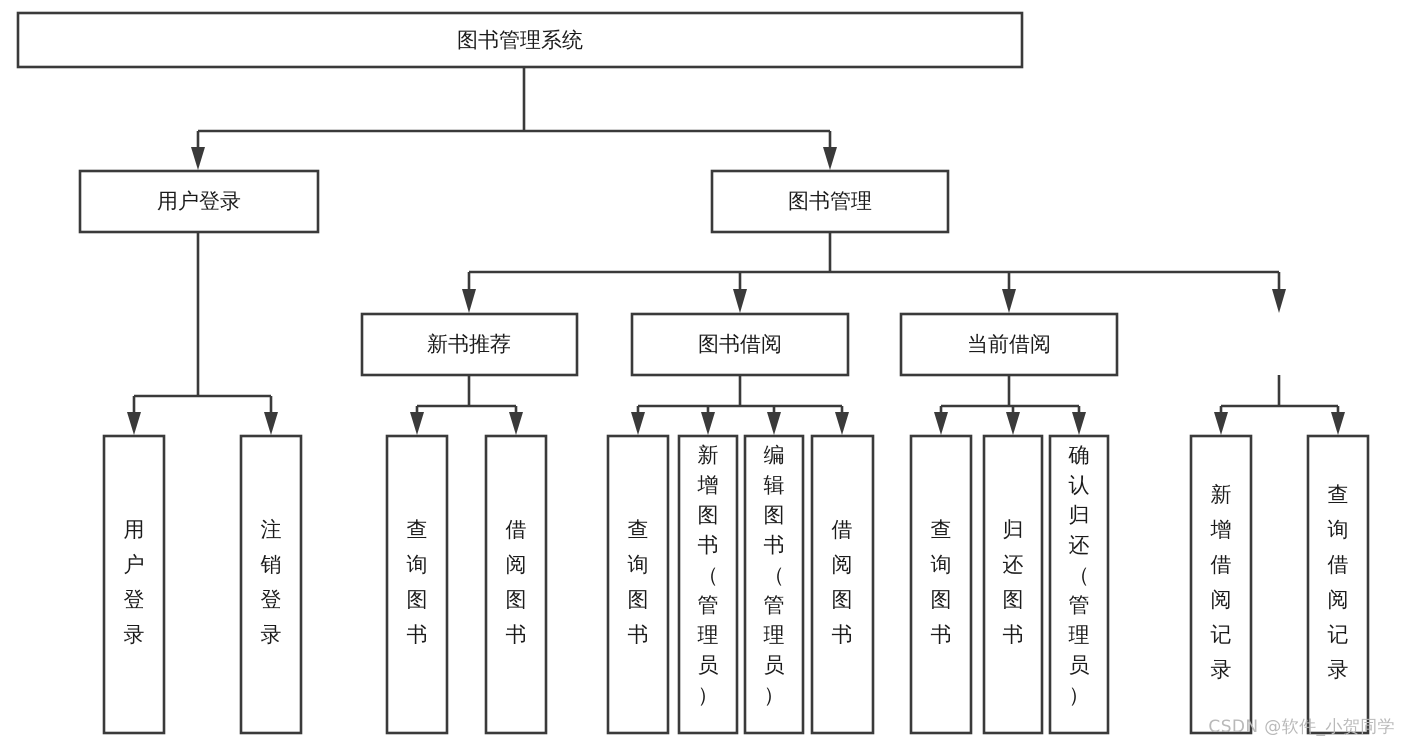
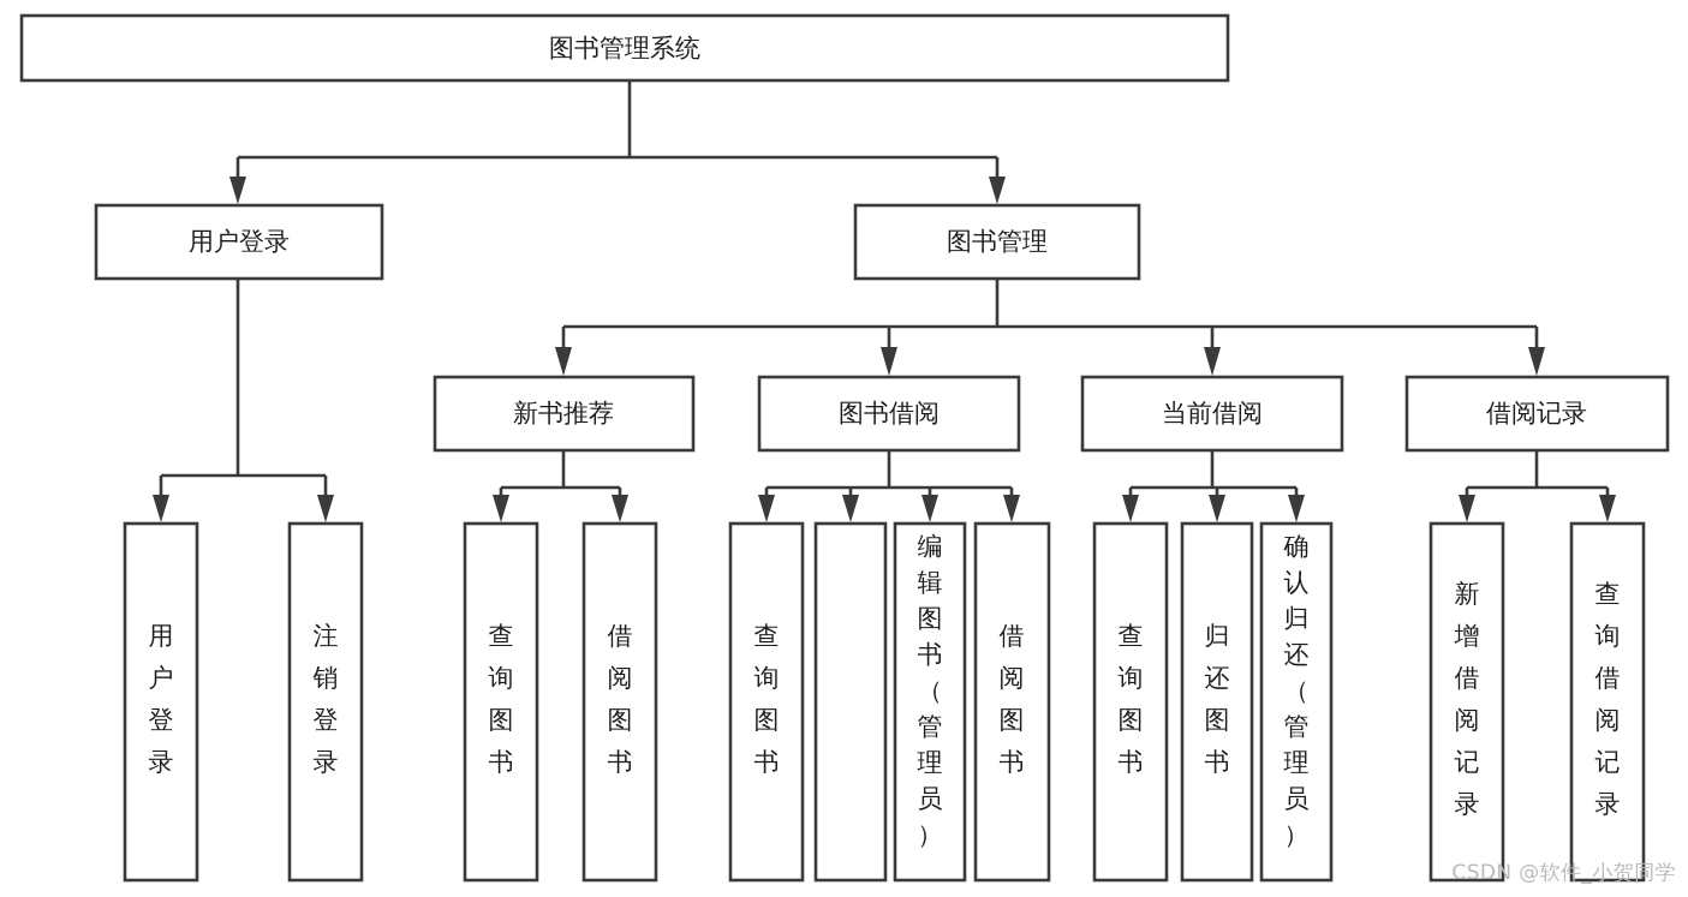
  图书管理系统
  用户登录
  图书管理
  新书推荐
  图书借阅
  当前借阅
+ 借阅记录
  用户登录
  注销登录
  查询图书
  借阅图书
  查询图书
- 新增图书（管理员）
  编辑图书（管理员）
  借阅图书
  查询图书
  归还图书
  确认归还（管理员）
  新增借阅记录
  查询借阅记录
  CSDN @软件_小贺同学
